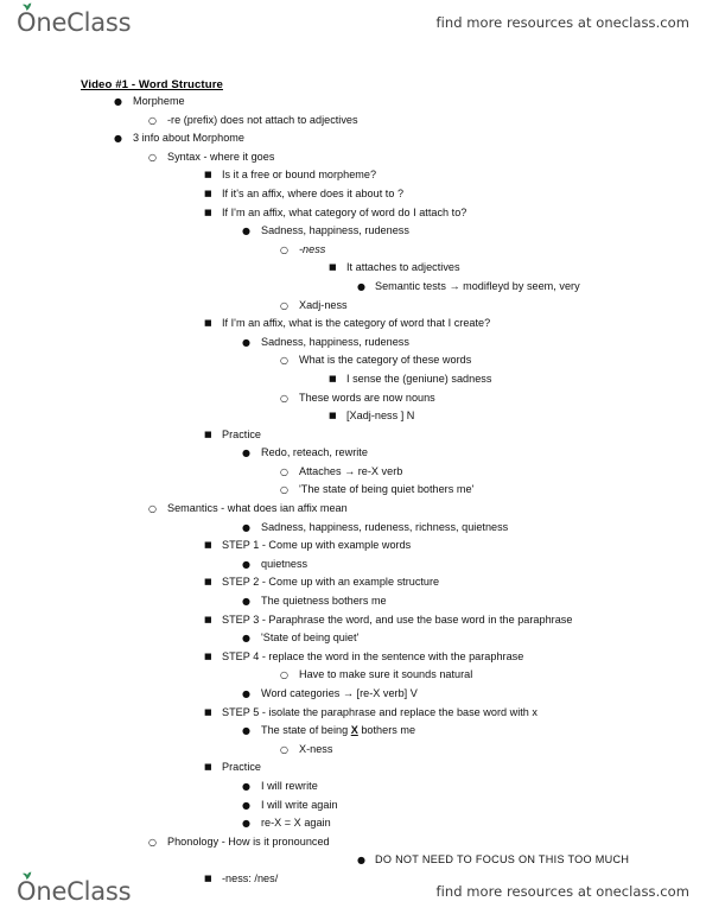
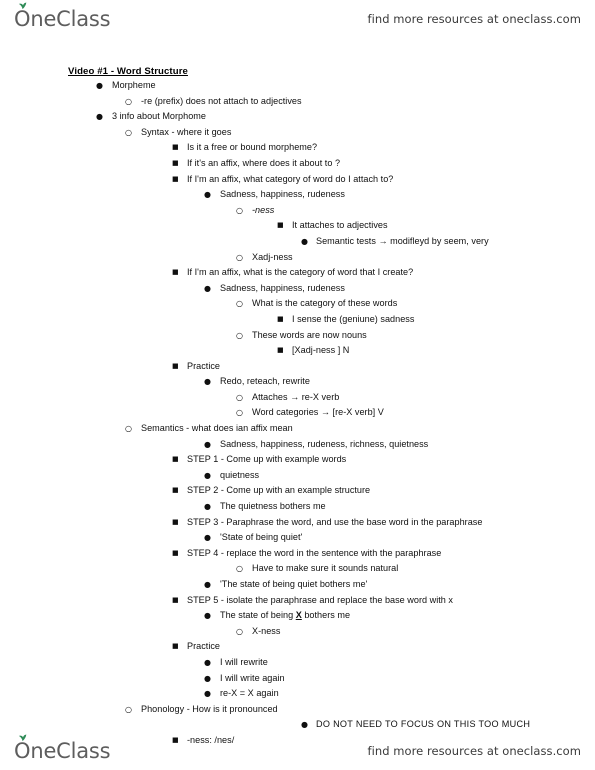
  OneClass
  find more resources at oneclass.com
  Video #1 - Word Structure
  ●
  Morpheme
  ○
  -re (prefix) does not attach to adjectives
  ●
  3 info about Morphome
  ○
  Syntax - where it goes
  ■
  Is it a free or bound morpheme?
  ■
  If it's an affix, where does it about to ?
  ■
  If I'm an affix, what category of word do I attach to?
  ●
  Sadness, happiness, rudeness
  ○
  -ness
  ■
  It attaches to adjectives
  ●
  Semantic tests → modifleyd by seem, very
  ○
  Xadj-ness
  ■
  If I'm an affix, what is the category of word that I create?
  ●
  Sadness, happiness, rudeness
  ○
  What is the category of these words
  ■
  I sense the (geniune) sadness
  ○
  These words are now nouns
  ■
  [Xadj-ness ] N
  ■
  Practice
  ●
  Redo, reteach, rewrite
  ○
  Attaches → re-X verb
  ○
- 'The state of being quiet bothers me'
+ Word categories → [re-X verb] V
  ○
  Semantics - what does ian affix mean
  ●
  Sadness, happiness, rudeness, richness, quietness
  ■
  STEP 1 - Come up with example words
  ●
  quietness
  ■
  STEP 2 - Come up with an example structure
  ●
  The quietness bothers me
  ■
  STEP 3 - Paraphrase the word, and use the base word in the paraphrase
  ●
  'State of being quiet'
  ■
  STEP 4 - replace the word in the sentence with the paraphrase
  ○
  Have to make sure it sounds natural
  ●
- Word categories → [re-X verb] V
+ 'The state of being quiet bothers me'
  ■
  STEP 5 - isolate the paraphrase and replace the base word with x
  ●
  The state of being X bothers me
  ○
  X-ness
  ■
  Practice
  ●
  I will rewrite
  ●
  I will write again
  ●
  re-X = X again
  ○
  Phonology - How is it pronounced
  ●
  DO NOT NEED TO FOCUS ON THIS TOO MUCH
  ■
  -ness: /nes/
  OneClass
  find more resources at oneclass.com
